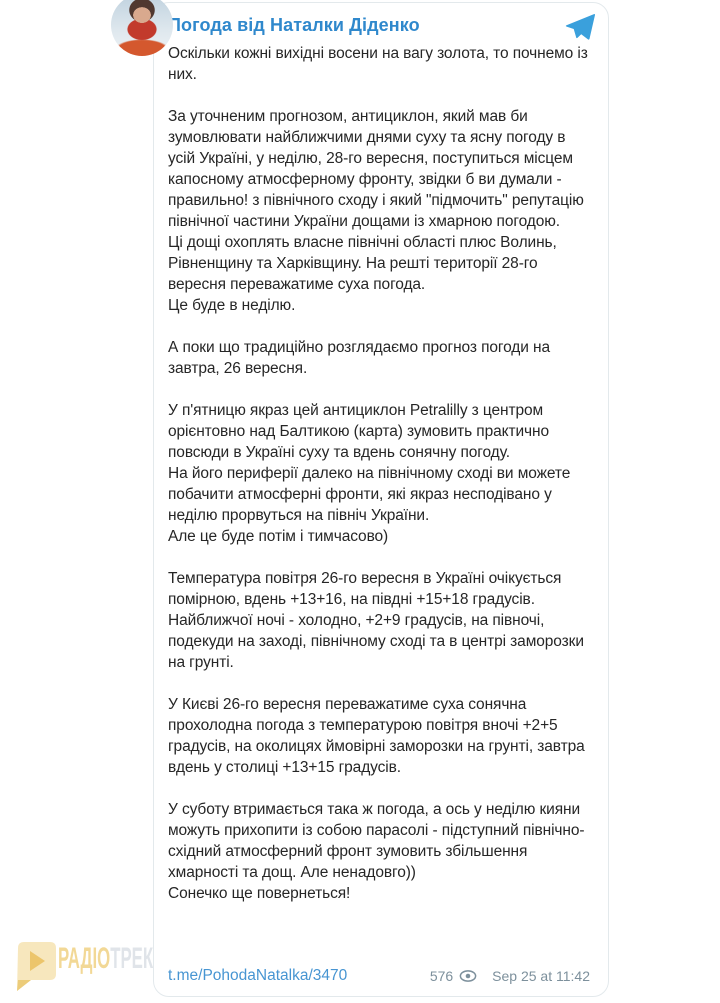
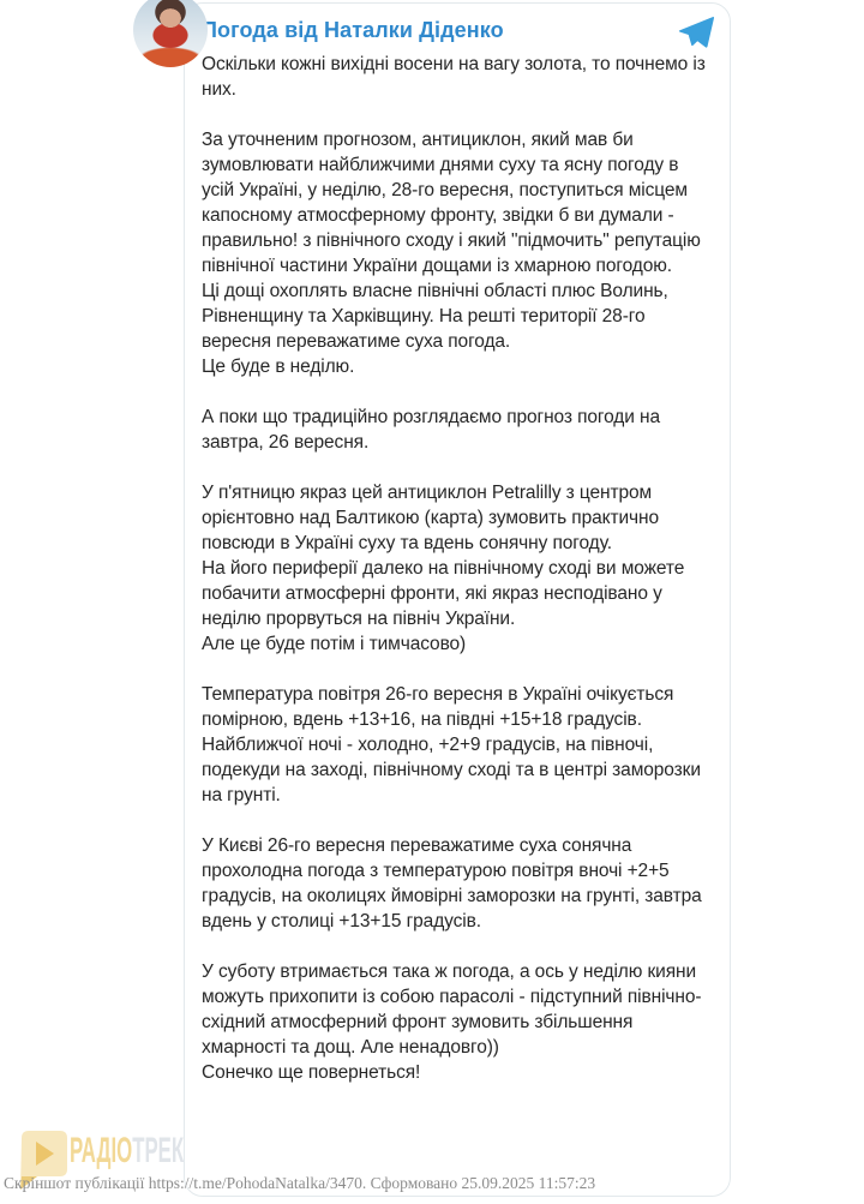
  Погода від Наталки Діденко
  Оскільки кожні вихідні восени на вагу золота, то почнемо із них.
  За уточненим прогнозом, антициклон, який мав би зумовлювати найближчими днями суху та ясну погоду в усій Україні, у неділю, 28-го вересня, поступиться місцем капосному атмосферному фронту, звідки б ви думали - правильно! з північного сходу і який "підмочить" репутацію північної частини України дощами із хмарною погодою.
  Ці дощі охоплять власне північні області плюс Волинь, Рівненщину та Харківщину. На решті території 28-го вересня переважатиме суха погода.
  Це буде в неділю.
  А поки що традиційно розглядаємо прогноз погоди на завтра, 26 вересня.
  У п'ятницю якраз цей антициклон Petralilly з центром орієнтовно над Балтикою (карта) зумовить практично повсюди в Україні суху та вдень сонячну погоду.
  На його периферії далеко на північному сході ви можете побачити атмосферні фронти, які якраз несподівано у неділю прорвуться на північ України.
  Але це буде потім і тимчасово)
  Температура повітря 26-го вересня в Україні очікується помірною, вдень +13+16, на півдні +15+18 градусів.
  Найближчої ночі - холодно, +2+9 градусів, на півночі, подекуди на заході, північному сході та в центрі заморозки на грунті.
  У Києві 26-го вересня переважатиме суха сонячна прохолодна погода з температурою повітря вночі +2+5 градусів, на околицях ймовірні заморозки на грунті, завтра вдень у столиці +13+15 градусів.
  У суботу втримається така ж погода, а ось у неділю кияни можуть прихопити із собою парасолі - підступний північно-східний атмосферний фронт зумовить збільшення хмарності та дощ. Але ненадовго))
  Сонечко ще повернеться!
- t.me/PohodaNatalka/3470
- 576
- Sep 25 at 11:42
  РАДІОТРЕК
+ Скріншот публікації https://t.me/PohodaNatalka/3470. Сформовано 25.09.2025 11:57:23
